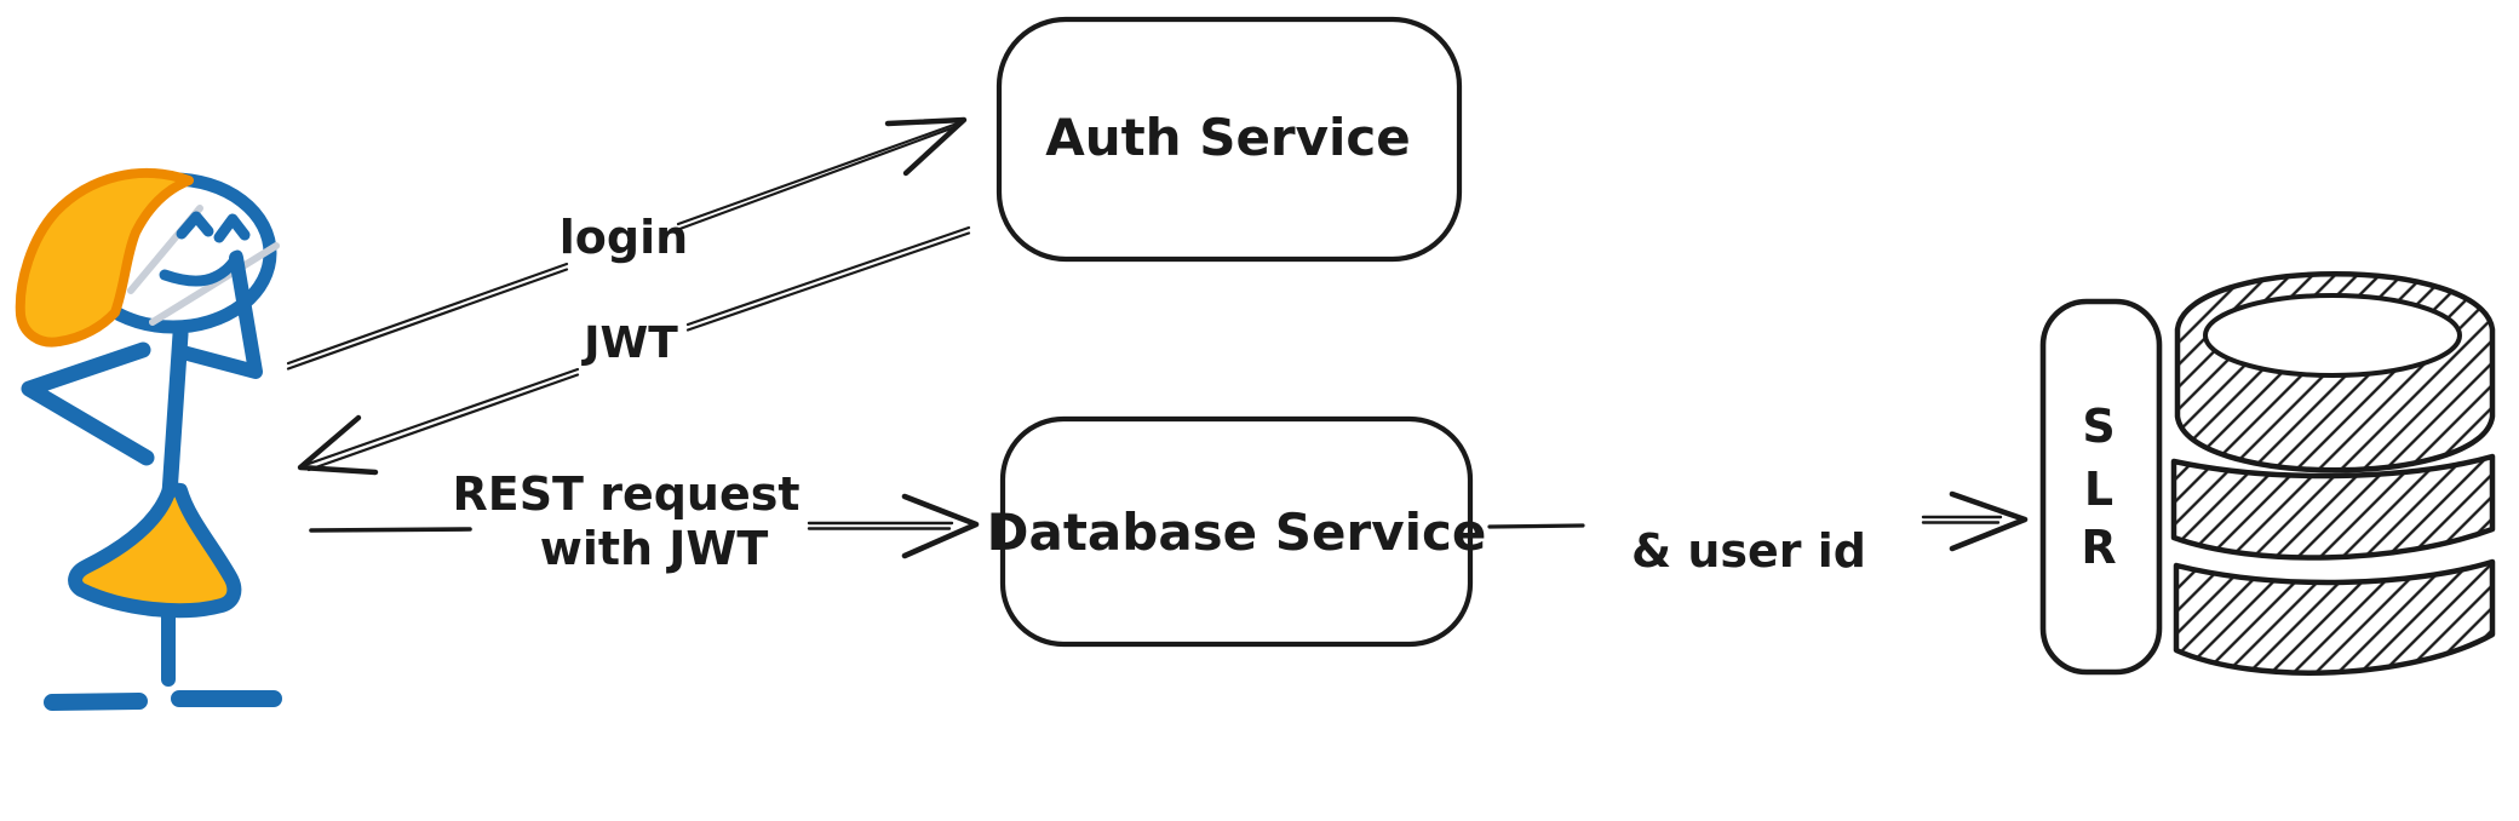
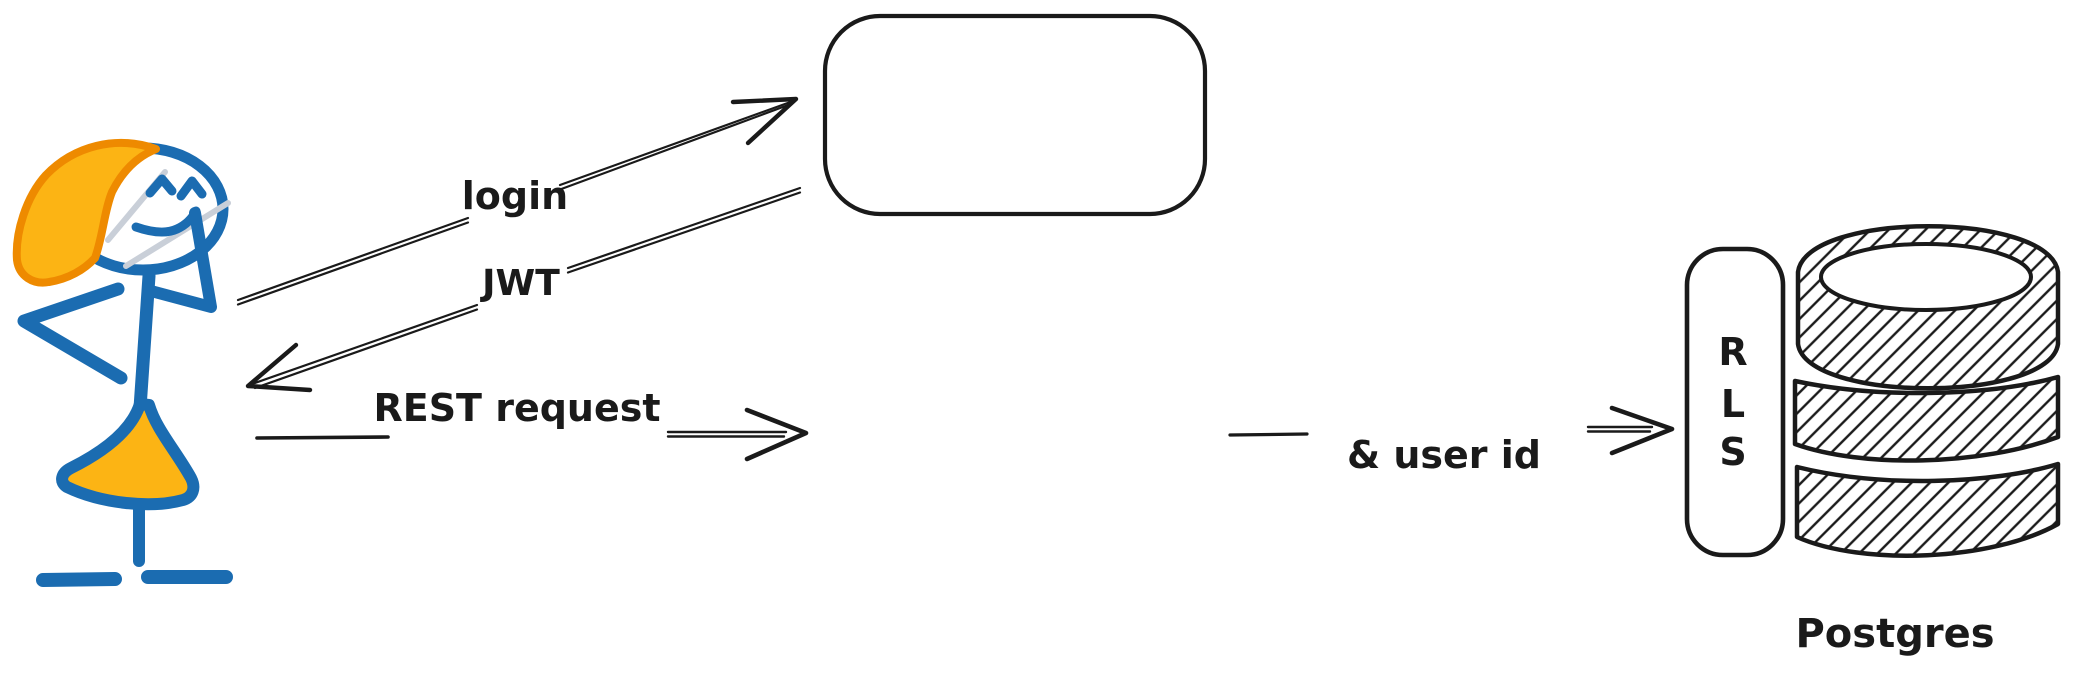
  login
  JWT
  REST request
- with JWT
  & user id
- Auth Service
- Database Service
- S
+ R
  L
- R
+ S
+ Postgres
